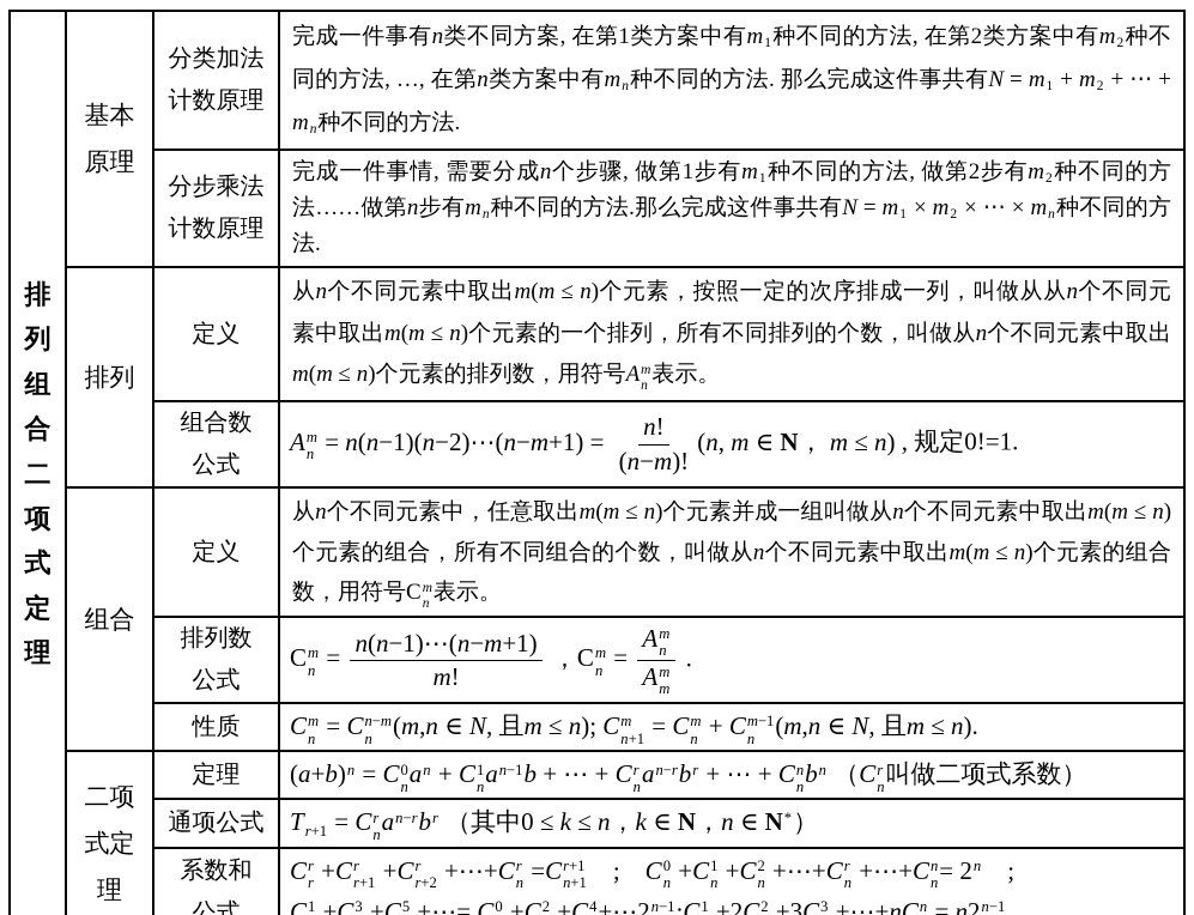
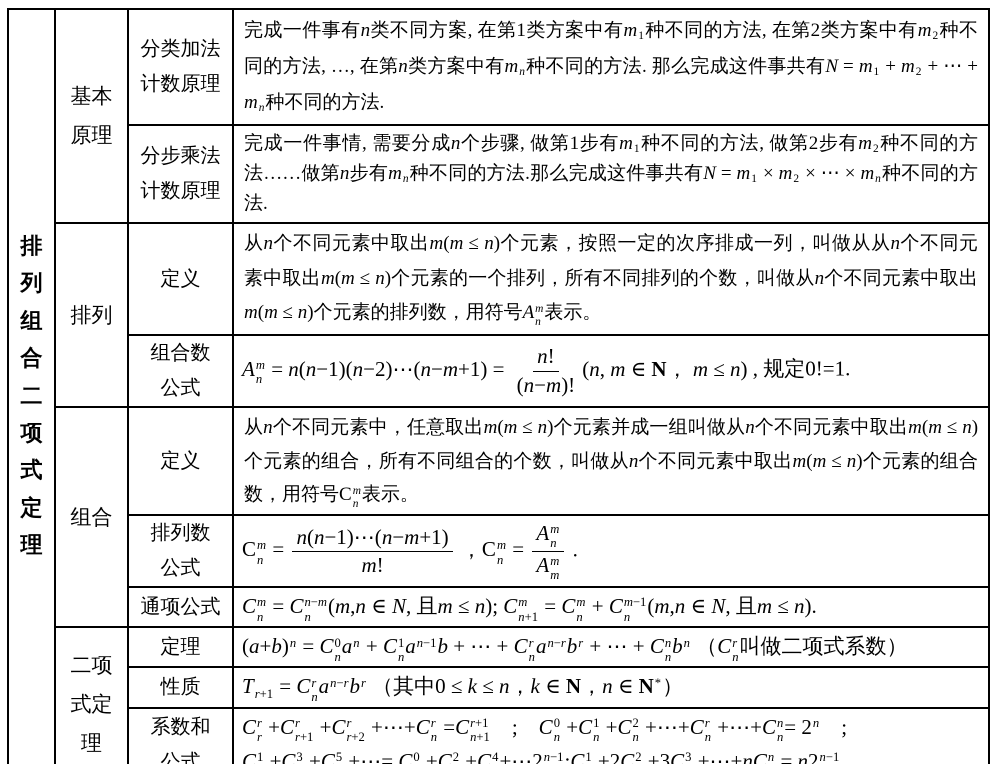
  排列组合二项式定理	基本 原理	分类加法 计数原理	完成一件事有n类不同方案, 在第1类方案中有m1种不同的方法, 在第2类方案中有m2种不同的方法, …, 在第n类方案中有mn种不同的方法. 那么完成这件事共有N = m1 + m2 + ⋯ + mn种不同的方法.
  分步乘法 计数原理	完成一件事情, 需要分成n个步骤, 做第1步有m1种不同的方法, 做第2步有m2种不同的方法……做第n步有mn种不同的方法.那么完成这件事共有N = m1 × m2 × ⋯ × mn种不同的方法.
  排列	定义	从n个不同元素中取出m(m ≤ n)个元素，按照一定的次序排成一列，叫做从从n个不同元素中取出m(m ≤ n)个元素的一个排列，所有不同排列的个数，叫做从n个不同元素中取出m(m ≤ n)个元素的排列数，用符号Amn表示。
  组合数 公式	Amn = n(n−1)(n−2)⋯(n−m+1) = n!(n−m)!(n, m ∈ N， m ≤ n) , 规定0!=1.
  组合	定义	从n个不同元素中，任意取出m(m ≤ n)个元素并成一组叫做从n个不同元素中取出m(m ≤ n)个元素的组合，所有不同组合的个数，叫做从n个不同元素中取出m(m ≤ n)个元素的组合数，用符号Cmn表示。
  排列数 公式	Cmn = n(n−1)⋯(n−m+1)m! ，Cmn = AmnAmm .
- 性质	Cmn = Cn−mn(m,n ∈ N, 且m ≤ n); Cmn+1 = Cmn + Cm−1n(m,n ∈ N, 且m ≤ n).
+ 通项公式	Cmn = Cn−mn(m,n ∈ N, 且m ≤ n); Cmn+1 = Cmn + Cm−1n(m,n ∈ N, 且m ≤ n).
  二项 式定 理	定理	(a+b)n = C0nan + C1nan−1b + ⋯ + Crnan−rbr + ⋯ + Cnnbn （Crn叫做二项式系数）
- 通项公式	Tr+1 = Crnan−rbr （其中0 ≤ k ≤ n，k ∈ N，n ∈ N*）
+ 性质	Tr+1 = Crnan−rbr （其中0 ≤ k ≤ n，k ∈ N，n ∈ N*）
  系数和 公式	Crr +Crr+1 +Crr+2 +⋯+Crn =Cr+1n+1 ; C0n +C1n +C2n +⋯+Crn +⋯+Cnn = 2n ; C1 +C3 +C5 +⋯= C0 +C2 +C4 +⋯2n−1;C1 +2C2 +3C3 +⋯+nCn = n2n−1
